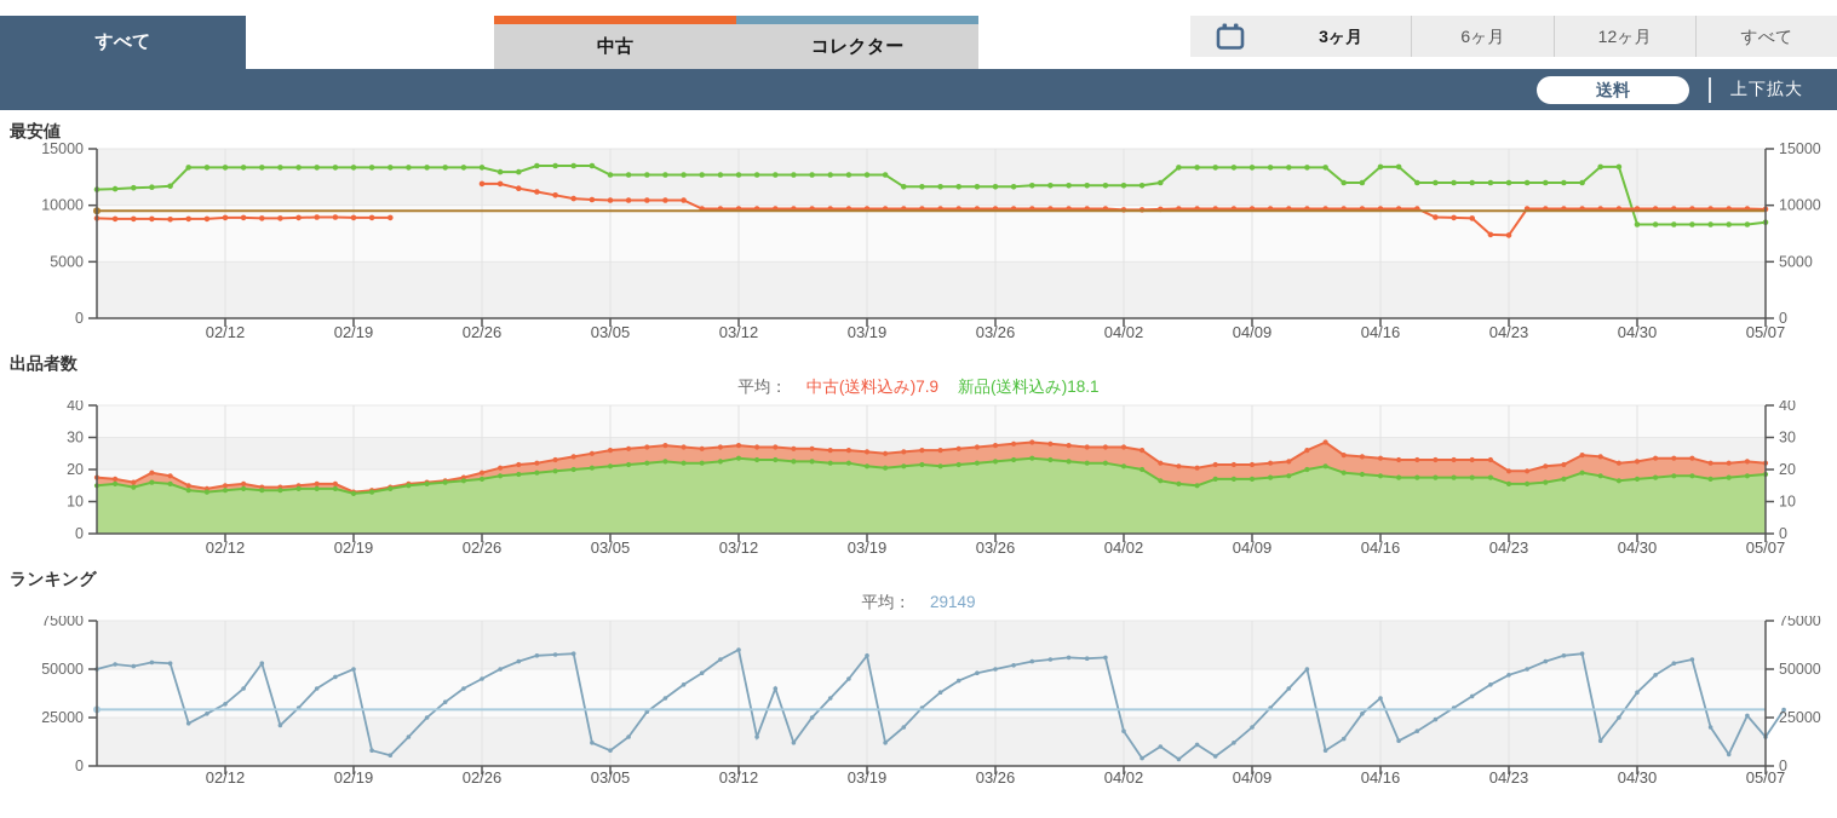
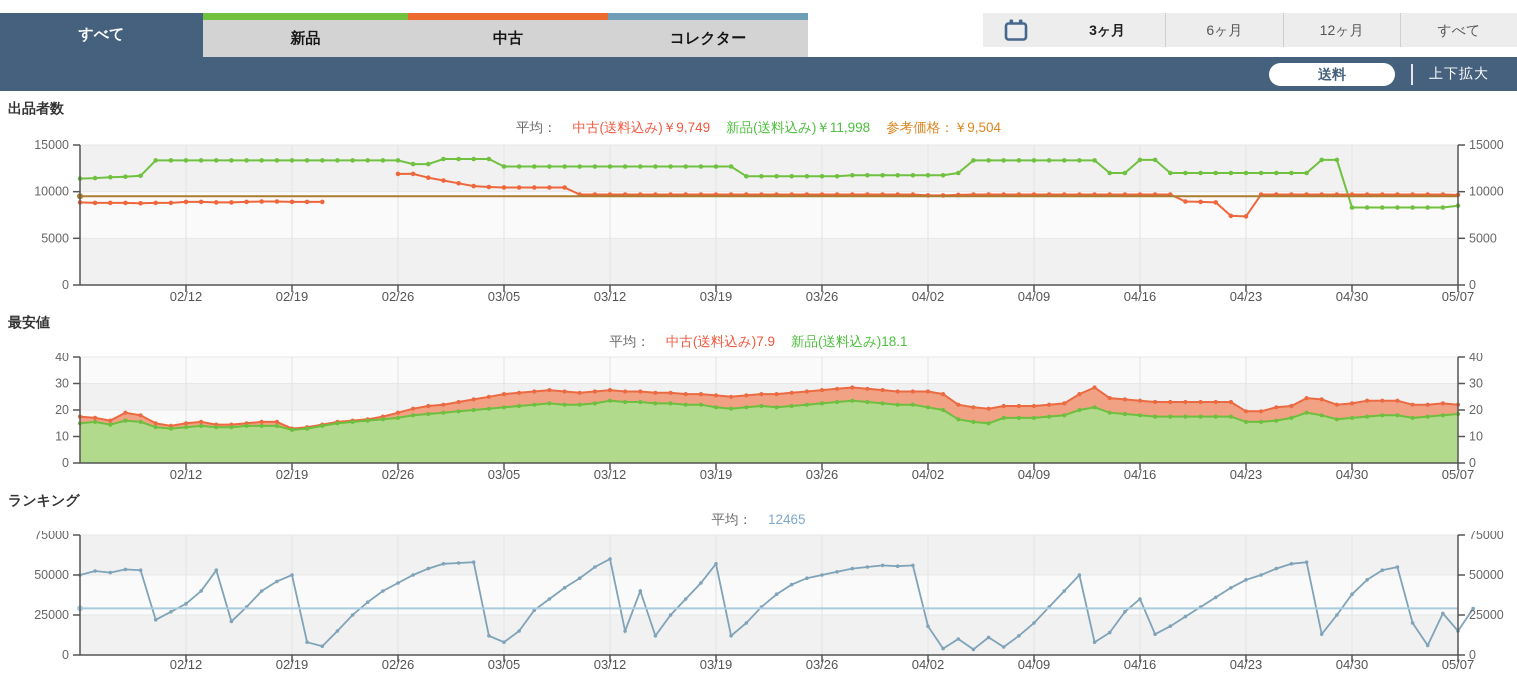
  送料
  上下拡大
  すべて
+ 新品
  中古
  コレクター
  3ヶ月
  6ヶ月
  12ヶ月
  すべて
- 最安値
+ 出品者数
+ 平均： 中古(送料込み)￥9,749 新品(送料込み)￥11,998 参考価格：￥9,504
  15000
  15000
  10000
  10000
  5000
  5000
  0
  0
  02/12
  02/19
  02/26
  03/05
  03/12
  03/19
  03/26
  04/02
  04/09
  04/16
  04/23
  04/30
  05/07
- 出品者数
+ 最安値
  平均： 中古(送料込み)7.9 新品(送料込み)18.1
  40
  40
  30
  30
  20
  20
  10
  10
  0
  0
  02/12
  02/19
  02/26
  03/05
  03/12
  03/19
  03/26
  04/02
  04/09
  04/16
  04/23
  04/30
  05/07
  ランキング
- 平均： 29149
+ 平均： 12465
  75000
  75000
  50000
  50000
  25000
  25000
  0
  0
  02/12
  02/19
  02/26
  03/05
  03/12
  03/19
  03/26
  04/02
  04/09
  04/16
  04/23
  04/30
  05/07
